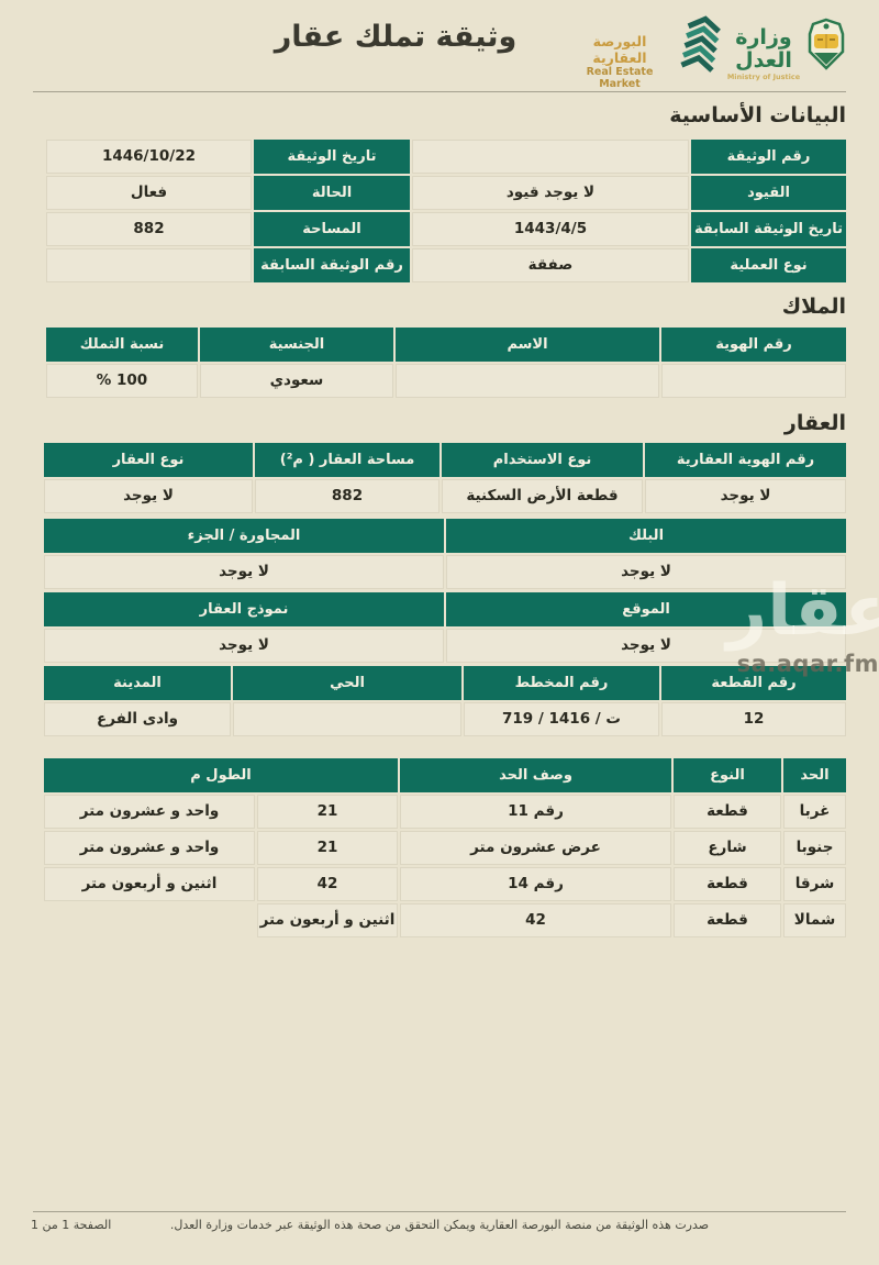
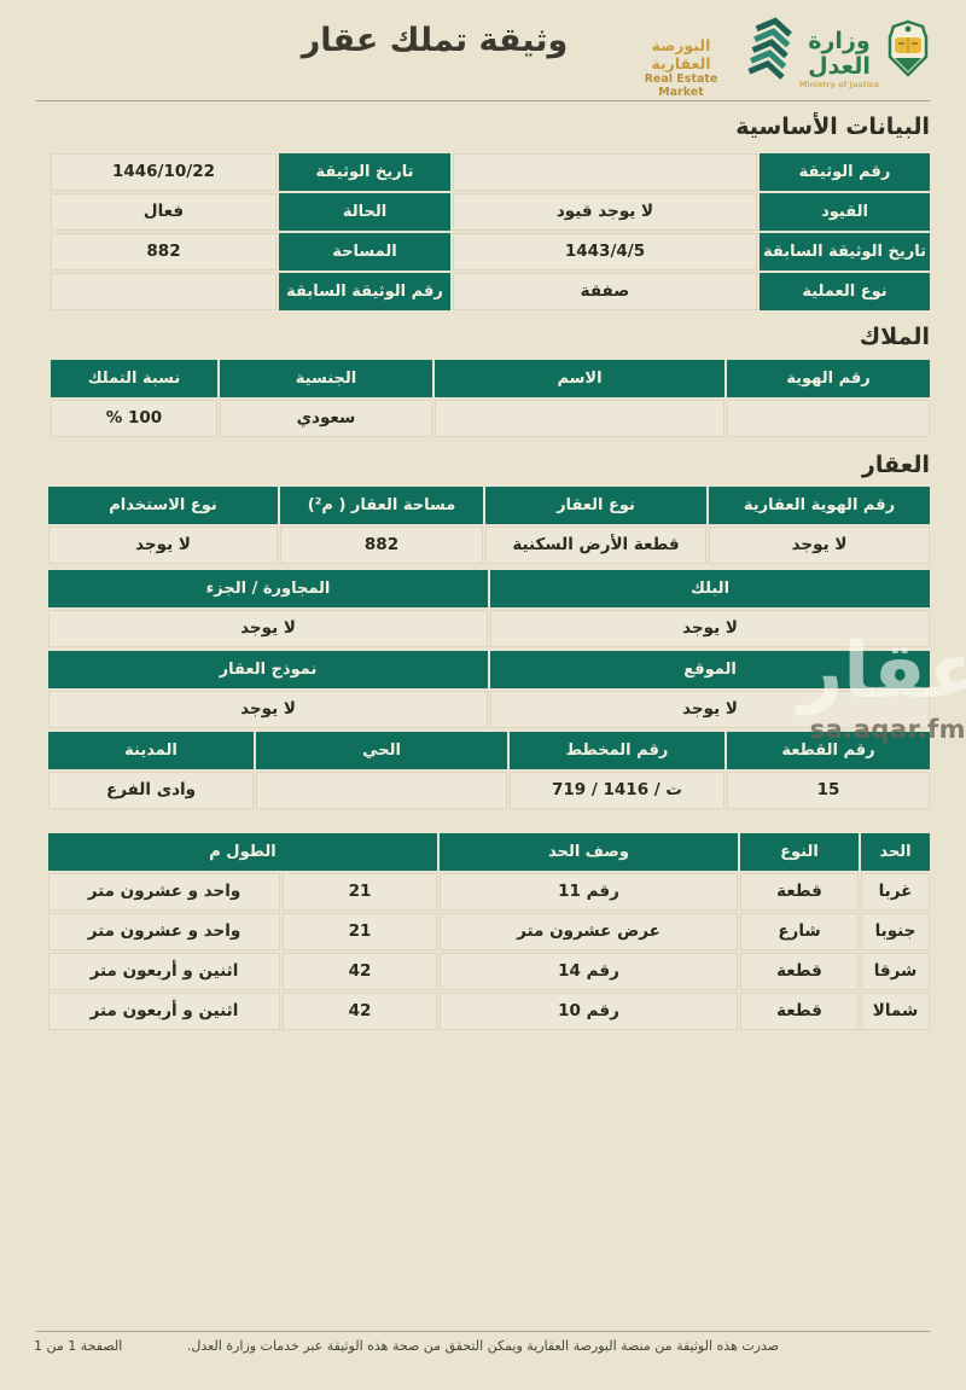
  وثيقة تملك عقار
  البورصة العقارية
  Real Estate Market
  وزارة العدل
  Ministry of Justice
  البيانات الأساسية
  رقم الوثيقة
  تاريخ الوثيقة
  1446/10/22
  القيود
  لا يوجد قيود
  الحالة
  فعال
  تاريخ الوثيقة السابقة
  1443/4/5
  المساحة
  882
  نوع العملية
  صفقة
  رقم الوثيقة السابقة
  الملاك
  رقم الهوية
  الاسم
  الجنسية
  نسبة التملك
  سعودي
  100 %
  العقار
  رقم الهوية العقارية
- نوع الاستخدام
+ نوع العقار
  مساحة العقار ( م²)
- نوع العقار
+ نوع الاستخدام
  لا يوجد
  قطعة الأرض السكنية
  882
  لا يوجد
  البلك
  المجاورة / الجزء
  لا يوجد
  لا يوجد
  الموقع
  نموذج العقار
  لا يوجد
  لا يوجد
  رقم القطعة
  رقم المخطط
  الحي
  المدينة
- 12
+ 15
  719 / ت / 1416
  وادى الفرع
  الحد
  النوع
  وصف الحد
  الطول م
  غربا
  قطعة
  رقم 11
  21
  واحد و عشرون متر
  جنوبا
  شارع
  عرض عشرون متر
  21
  واحد و عشرون متر
  شرقا
  قطعة
  رقم 14
  42
  اثنين و أربعون متر
  شمالا
  قطعة
+ رقم 10
  42
  اثنين و أربعون متر
  عقار
  sa.aqar.fm
  صدرت هذه الوثيقة من منصة البورصة العقارية ويمكن التحقق من صحة هذه الوثيقة عبر خدمات وزارة العدل.
  الصفحة 1 من 1
